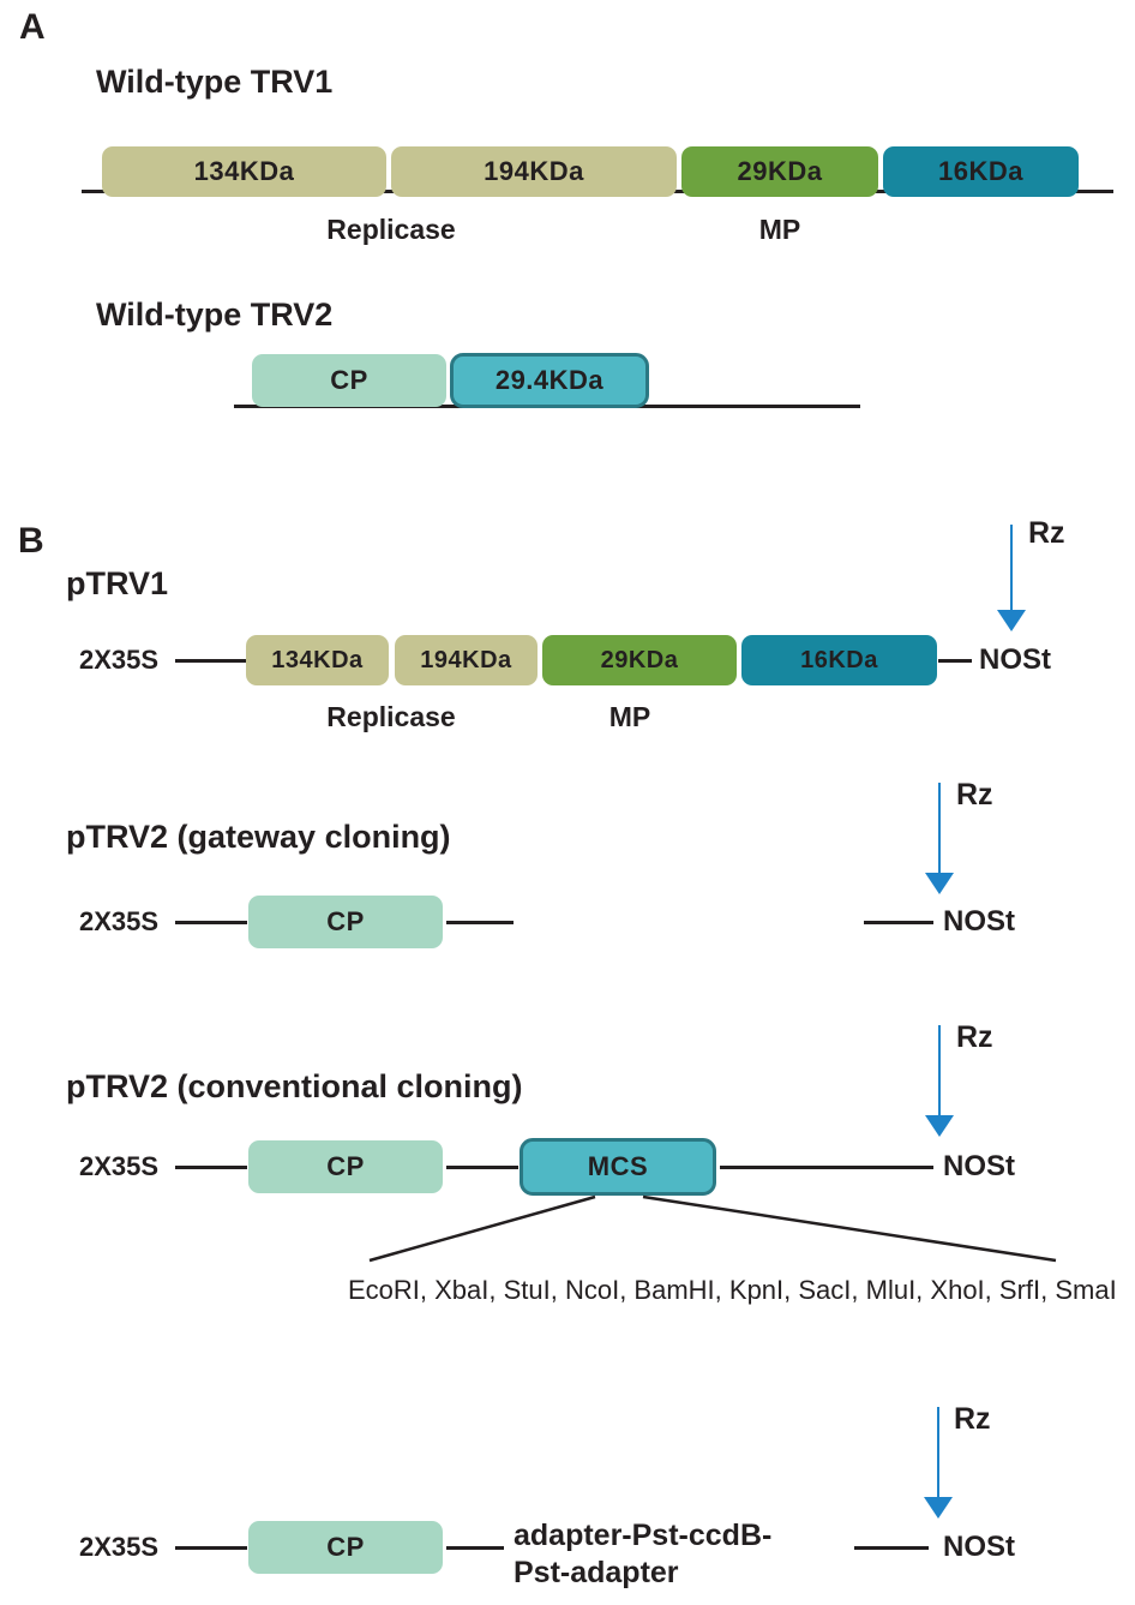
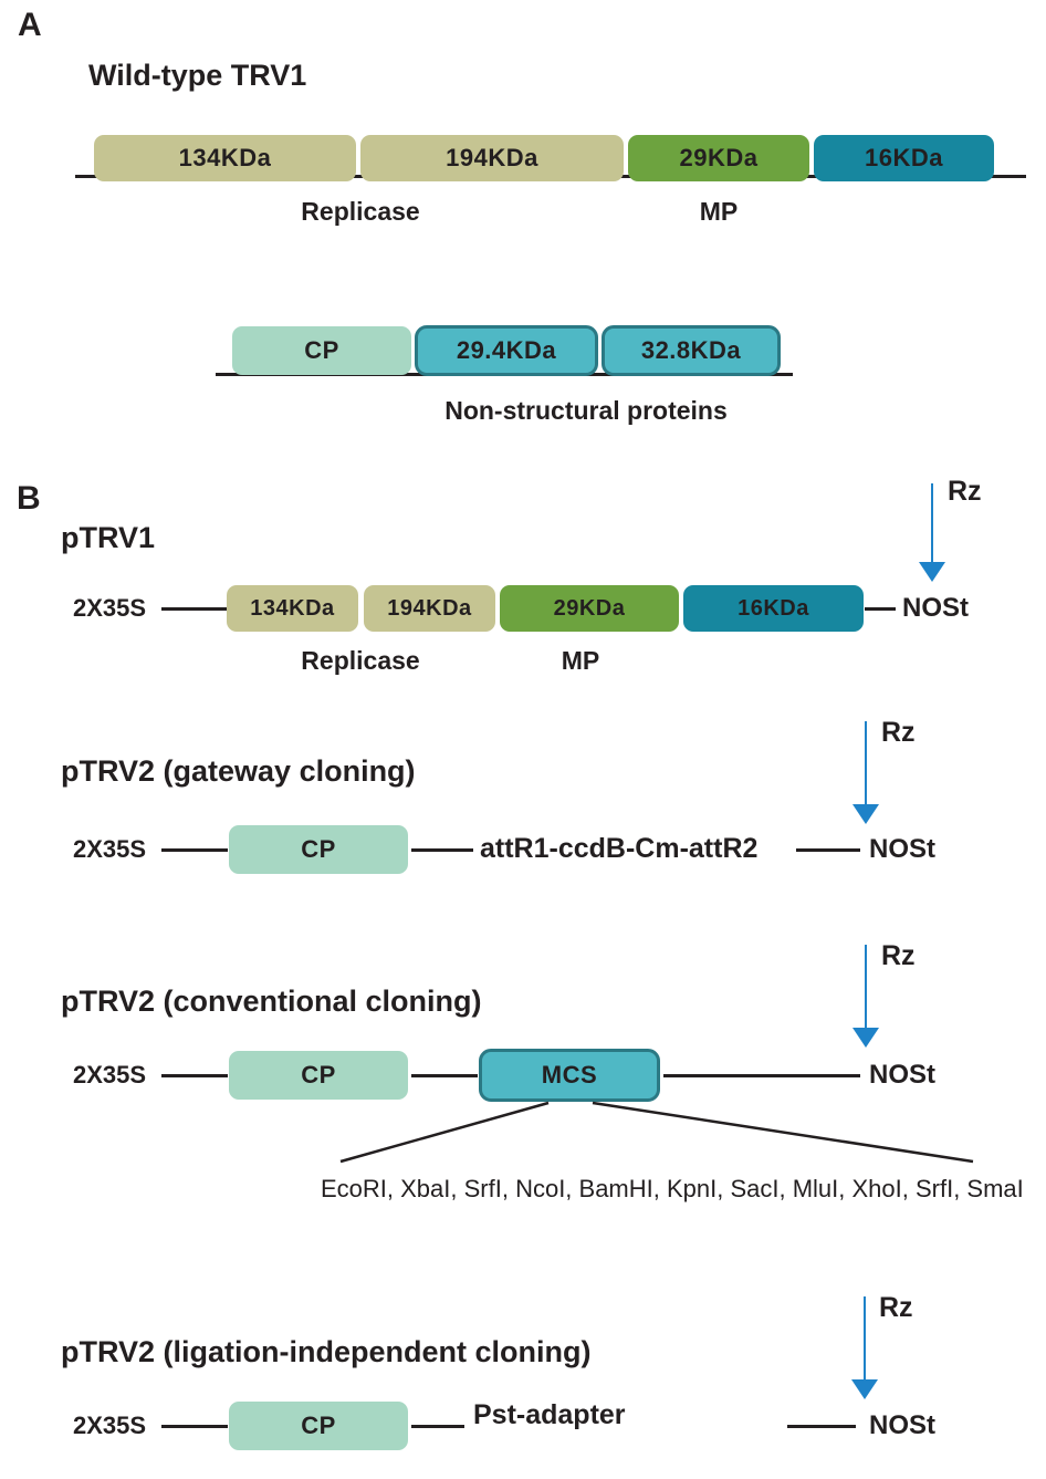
  A
  Wild-type TRV1
  134KDa
  194KDa
  29KDa
  16KDa
  Replicase
  MP
- Wild-type TRV2
  CP
  29.4KDa
+ 32.8KDa
+ Non-structural proteins
  B
  pTRV1
  Rz
  2X35S
  134KDa
  194KDa
  29KDa
  16KDa
  NOSt
  Replicase
  MP
  Rz
  pTRV2 (gateway cloning)
  2X35S
  CP
+ attR1-ccdB-Cm-attR2
  NOSt
  Rz
  pTRV2 (conventional cloning)
  2X35S
  CP
  MCS
  NOSt
- EcoRI, XbaI, StuI, NcoI, BamHI, KpnI, SacI, MluI, XhoI, SrfI, SmaI
+ EcoRI, XbaI, SrfI, NcoI, BamHI, KpnI, SacI, MluI, XhoI, SrfI, SmaI
  Rz
+ pTRV2 (ligation-independent cloning)
  2X35S
  CP
- adapter-Pst-ccdB-
  Pst-adapter
  NOSt
